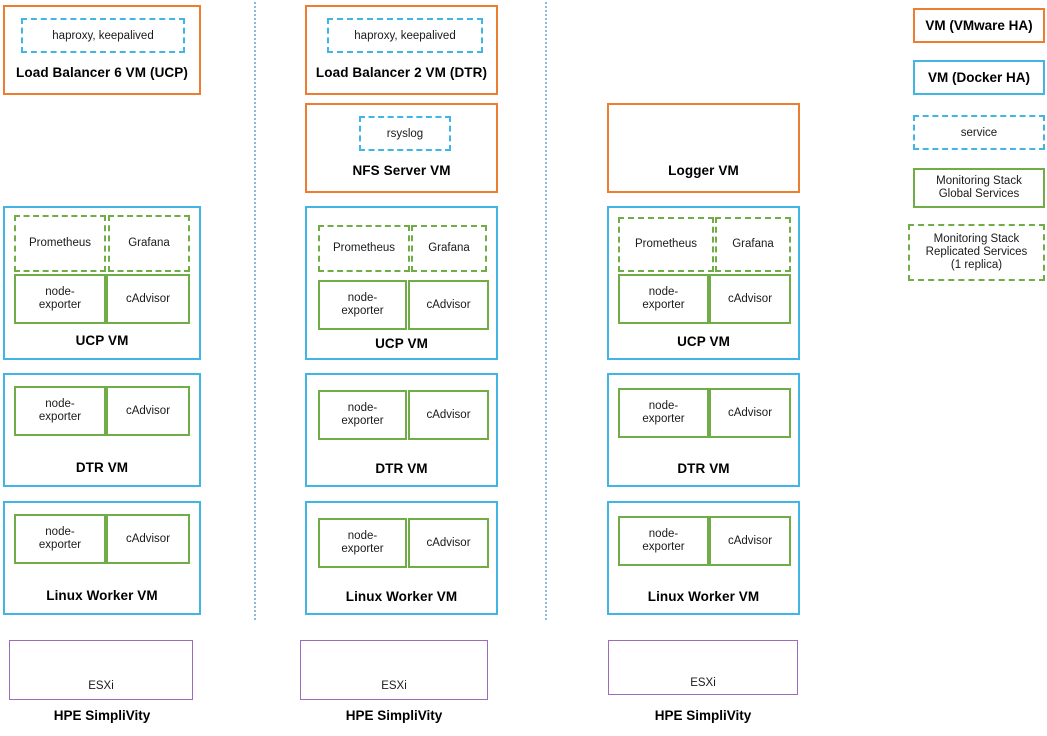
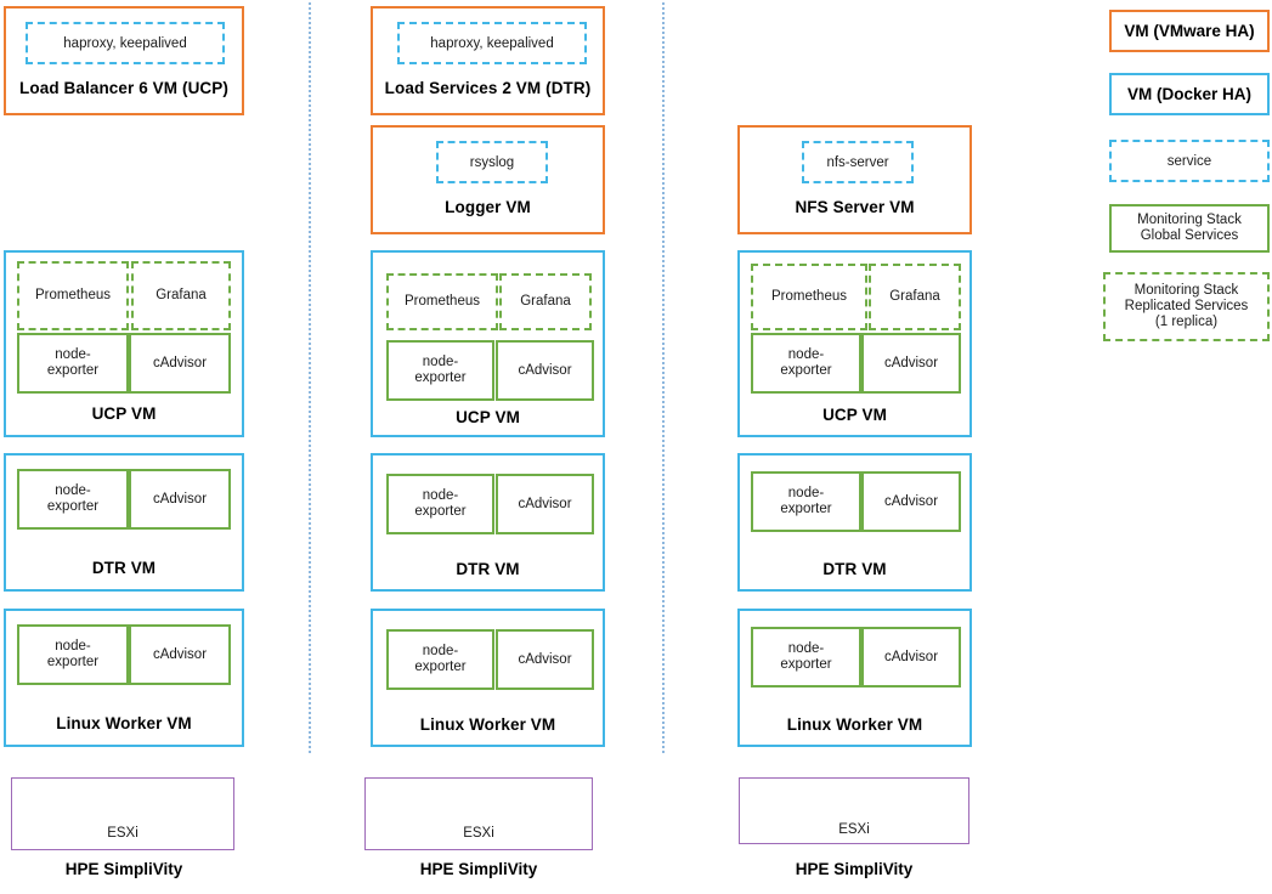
  haproxy, keepalived
  Load Balancer 6 VM (UCP)
  Prometheus
  Grafana
  node-
  exporter
  cAdvisor
  UCP VM
  node-
  exporter
  cAdvisor
  DTR VM
  node-
  exporter
  cAdvisor
  Linux Worker VM
  ESXi
  HPE SimpliVity
  haproxy, keepalived
- Load Balancer 2 VM (DTR)
+ Load Services 2 VM (DTR)
  rsyslog
- NFS Server VM
+ Logger VM
  Prometheus
  Grafana
  node-
  exporter
  cAdvisor
  UCP VM
  node-
  exporter
  cAdvisor
  DTR VM
  node-
  exporter
  cAdvisor
  Linux Worker VM
  ESXi
  HPE SimpliVity
+ nfs-server
- Logger VM
+ NFS Server VM
  Prometheus
  Grafana
  node-
  exporter
  cAdvisor
  UCP VM
  node-
  exporter
  cAdvisor
  DTR VM
  node-
  exporter
  cAdvisor
  Linux Worker VM
  ESXi
  HPE SimpliVity
  VM (VMware HA)
  VM (Docker HA)
  service
  Monitoring Stack
  Global Services
  Monitoring Stack
  Replicated Services
  (1 replica)
